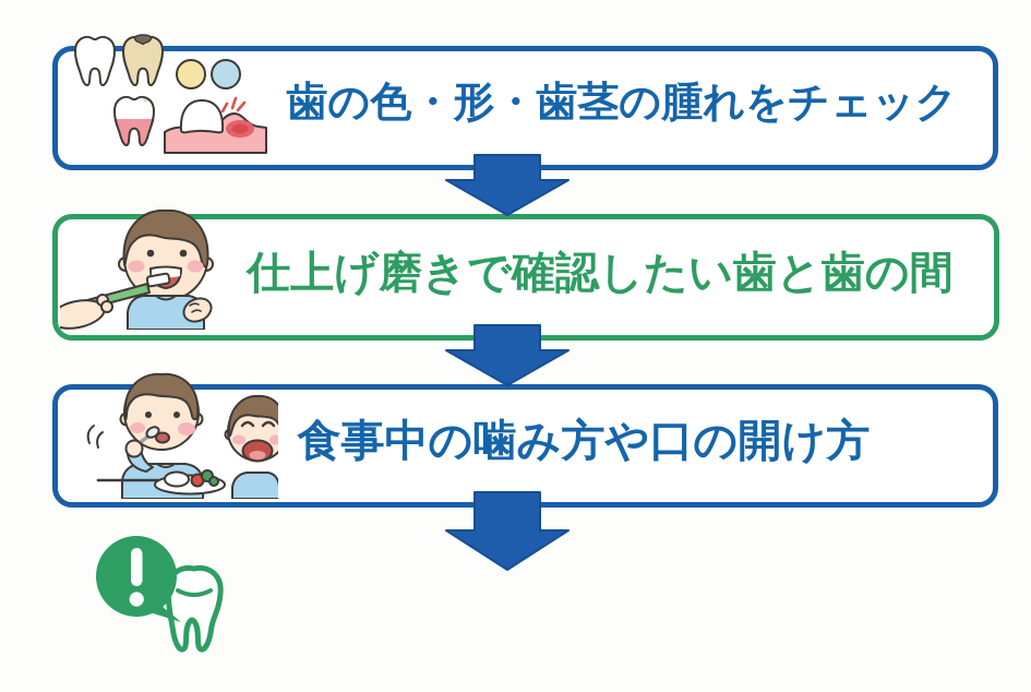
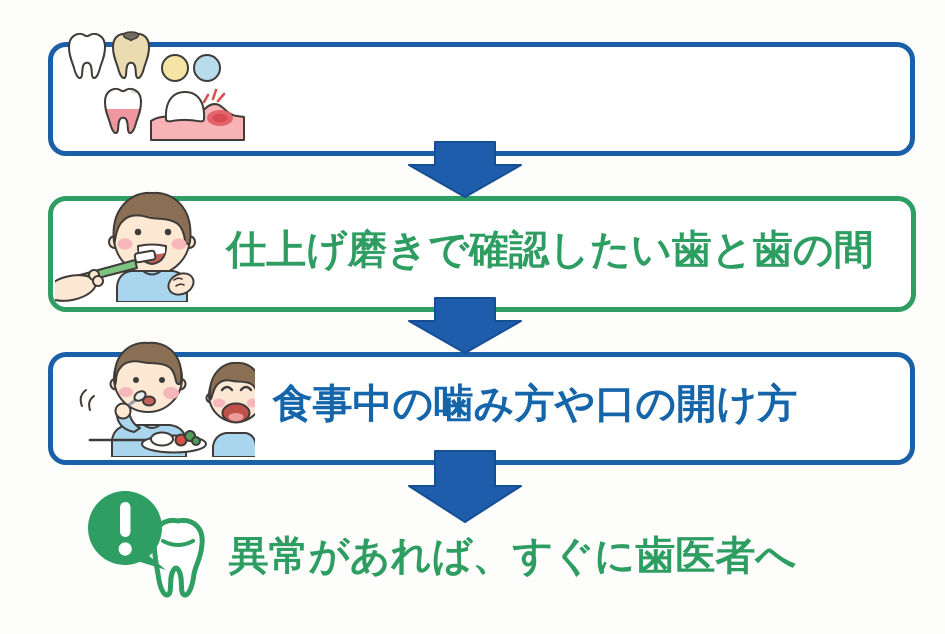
- 歯の色・形・歯茎の腫れをチェック
  仕上げ磨きで確認したい歯と歯の間
  食事中の噛み方や口の開け方
+ 異常があれば、すぐに歯医者へ
